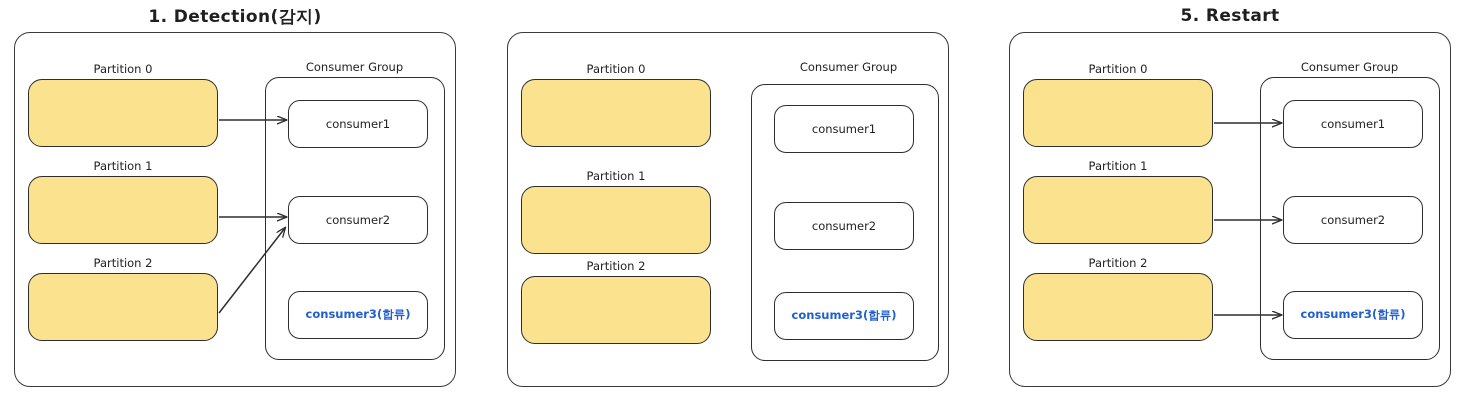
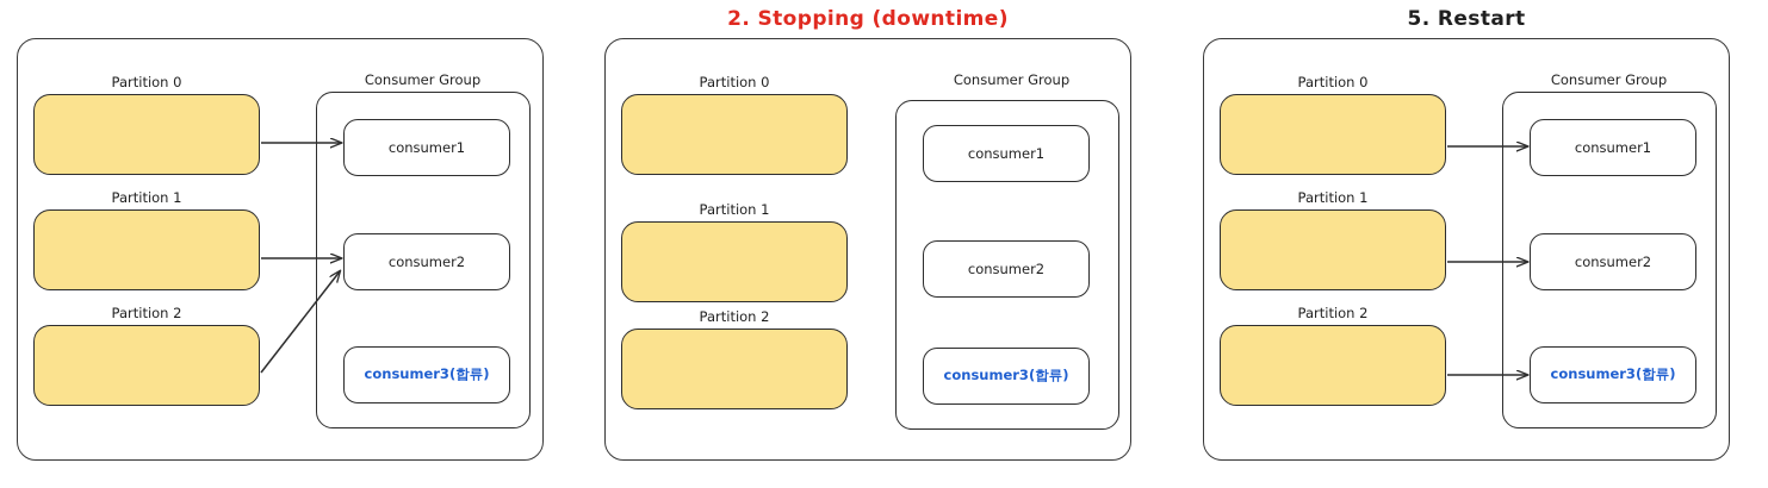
- 1. Detection(감지)
  Partition 0
  Partition 1
  Partition 2
  Consumer Group
  consumer1
  consumer2
  consumer3(합류)
+ 2. Stopping (downtime)
  Partition 0
  Partition 1
  Partition 2
  Consumer Group
  consumer1
  consumer2
  consumer3(합류)
  5. Restart
  Partition 0
  Partition 1
  Partition 2
  Consumer Group
  consumer1
  consumer2
  consumer3(합류)
